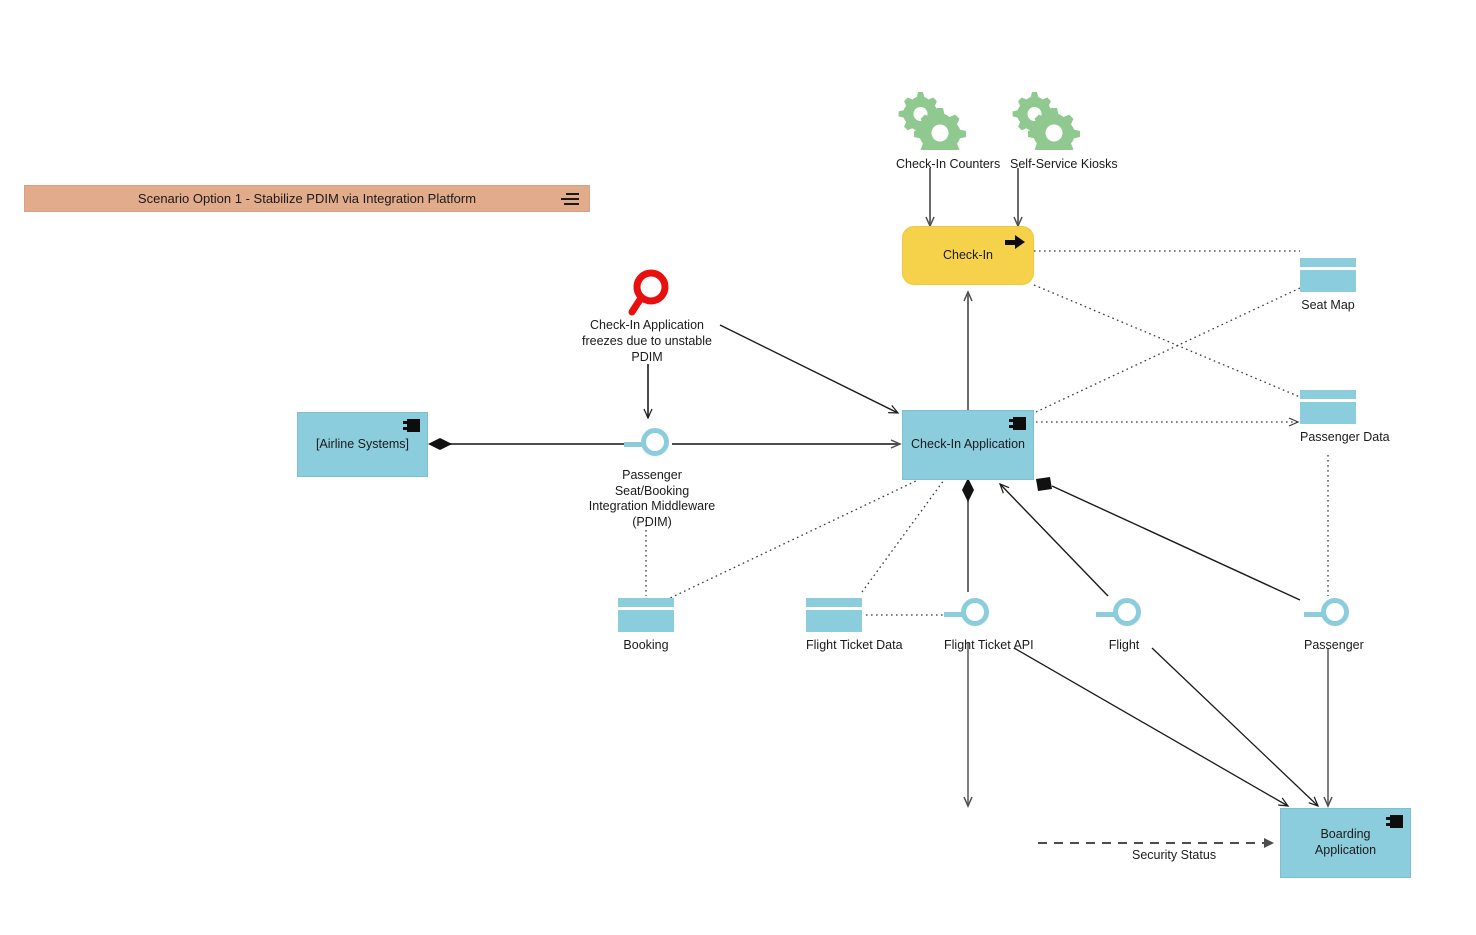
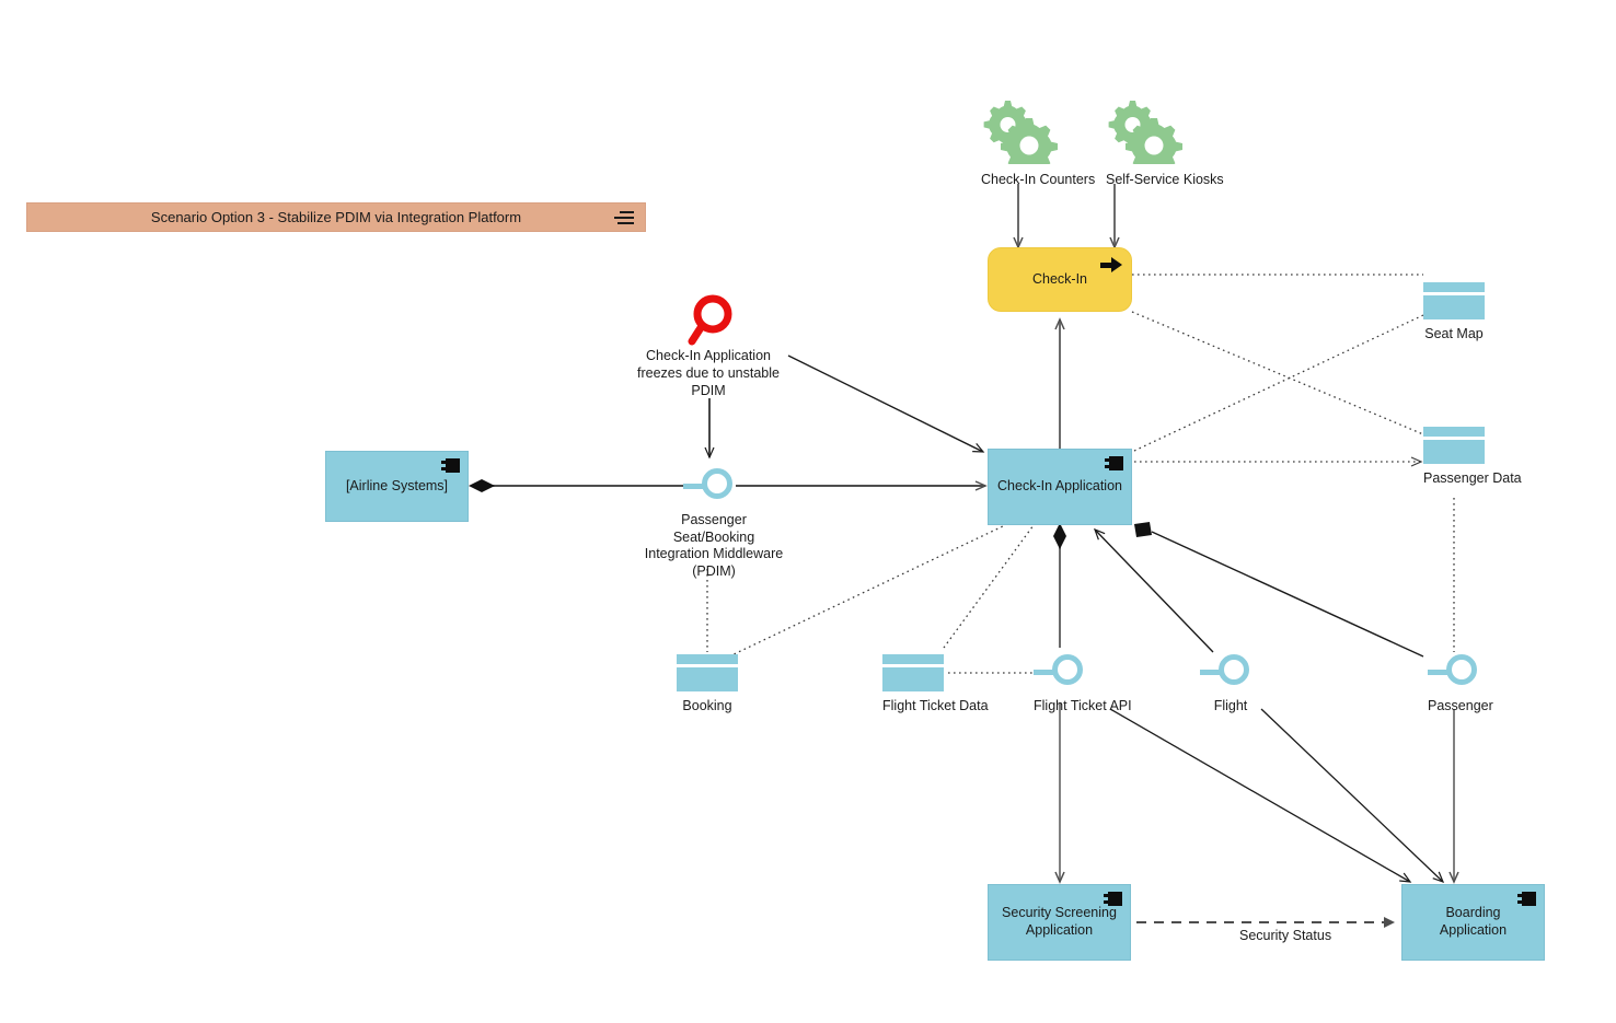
- Scenario Option 1 - Stabilize PDIM via Integration Platform
+ Scenario Option 3 - Stabilize PDIM via Integration Platform
  Check-In Counters
  Self-Service Kiosks
  Check-In
  Check-In Application freezes due to unstable PDIM
  [Airline Systems]
  Passenger Seat/Booking Integration Middleware (PDIM)
  Check-In Application
  Seat Map
  Passenger Data
  Booking
  Flight Ticket Data
  Flight Ticket API
  Flight
  Passenger
+ Security Screening Application
  Boarding Application
  Security Status
